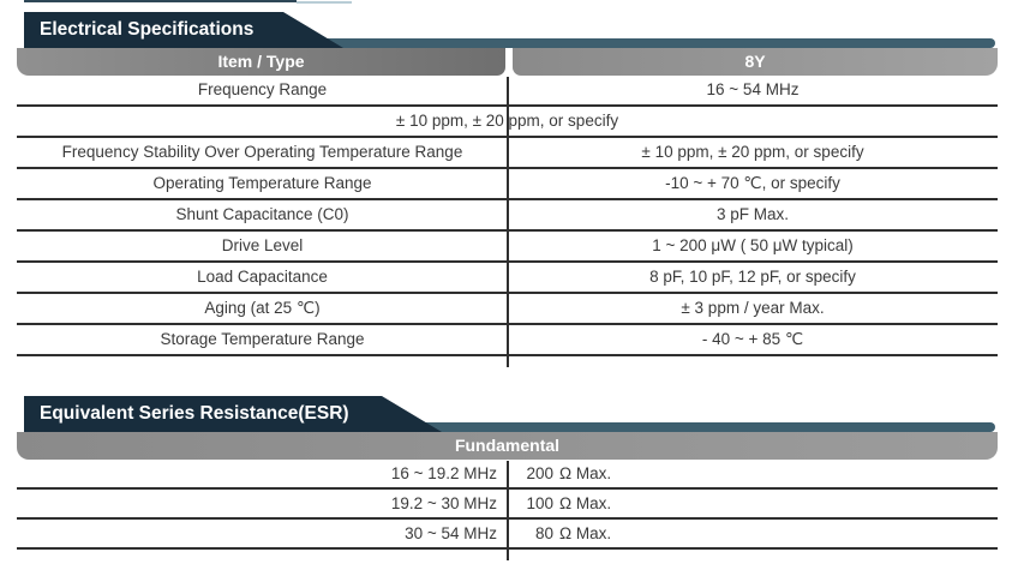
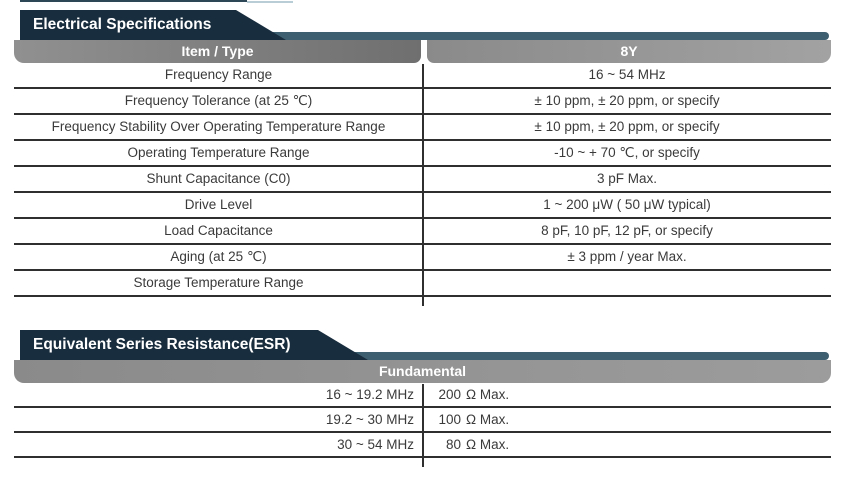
  Electrical Specifications
  Item / Type
  8Y
  Frequency Range
  16 ~ 54 MHz
+ Frequency Tolerance (at 25 ℃)
  ± 10 ppm, ± 20 ppm, or specify
  Frequency Stability Over Operating Temperature Range
  ± 10 ppm, ± 20 ppm, or specify
  Operating Temperature Range
  -10 ~ + 70 ℃, or specify
  Shunt Capacitance (C0)
  3 pF Max.
  Drive Level
  1 ~ 200 μW ( 50 μW typical)
  Load Capacitance
  8 pF, 10 pF, 12 pF, or specify
  Aging (at 25 ℃)
  ± 3 ppm / year Max.
  Storage Temperature Range
- - 40 ~ + 85 ℃
  Equivalent Series Resistance(ESR)
  Fundamental
  16 ~ 19.2 MHz
  200 Ω Max.
  19.2 ~ 30 MHz
  100 Ω Max.
  30 ~ 54 MHz
  80 Ω Max.
